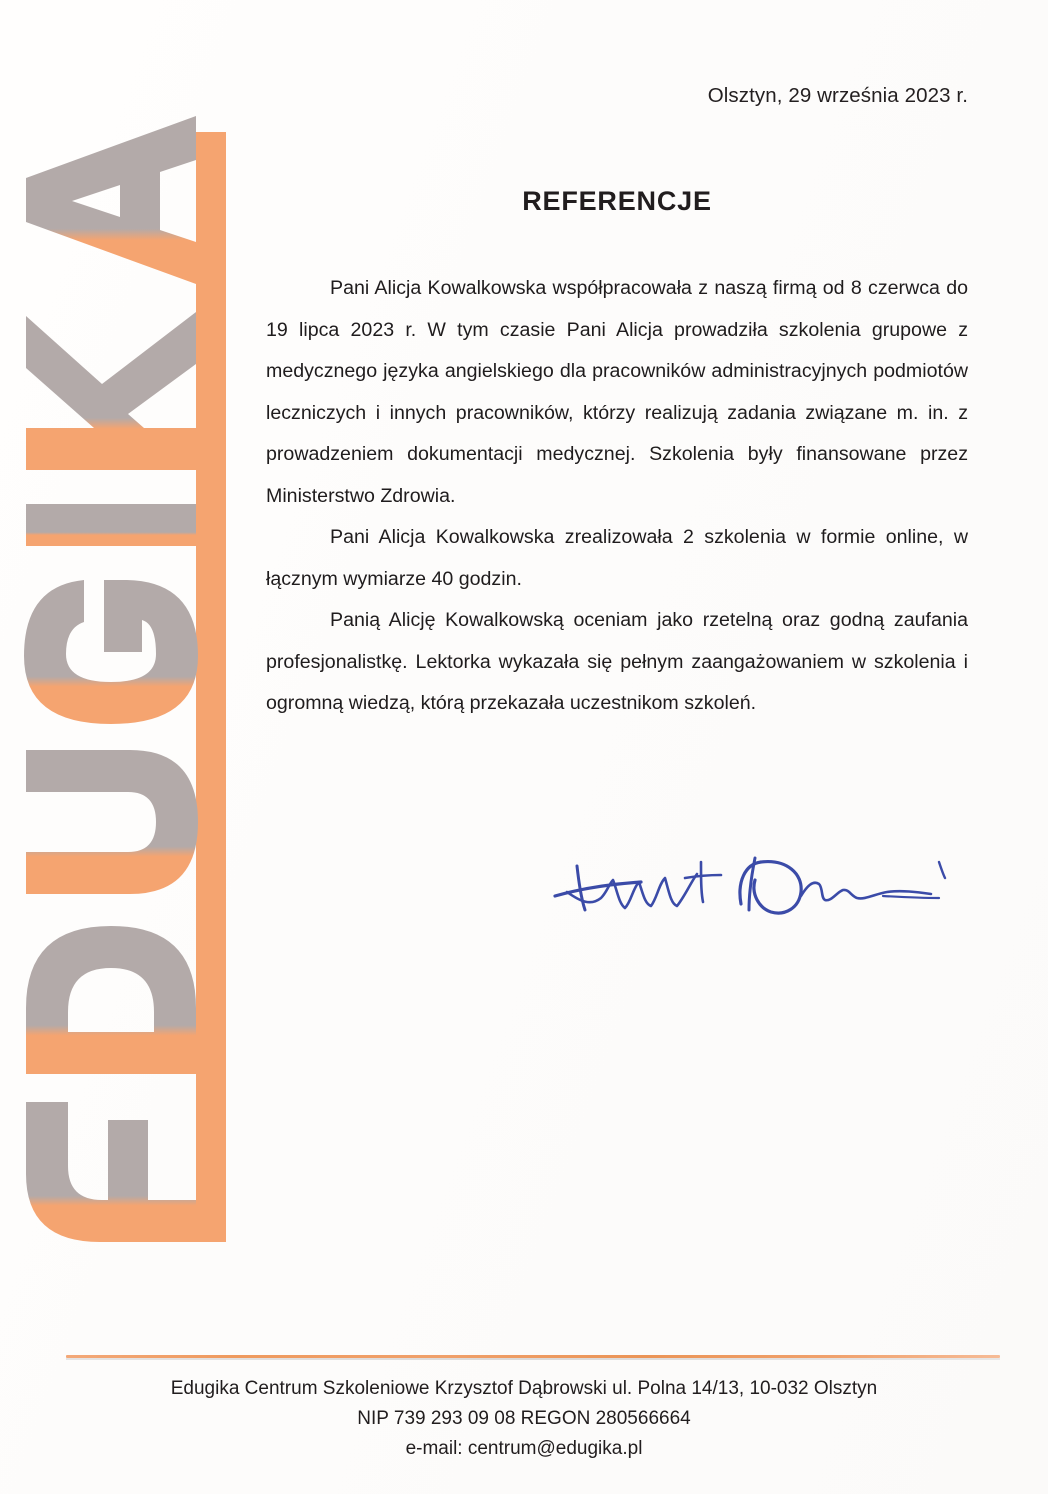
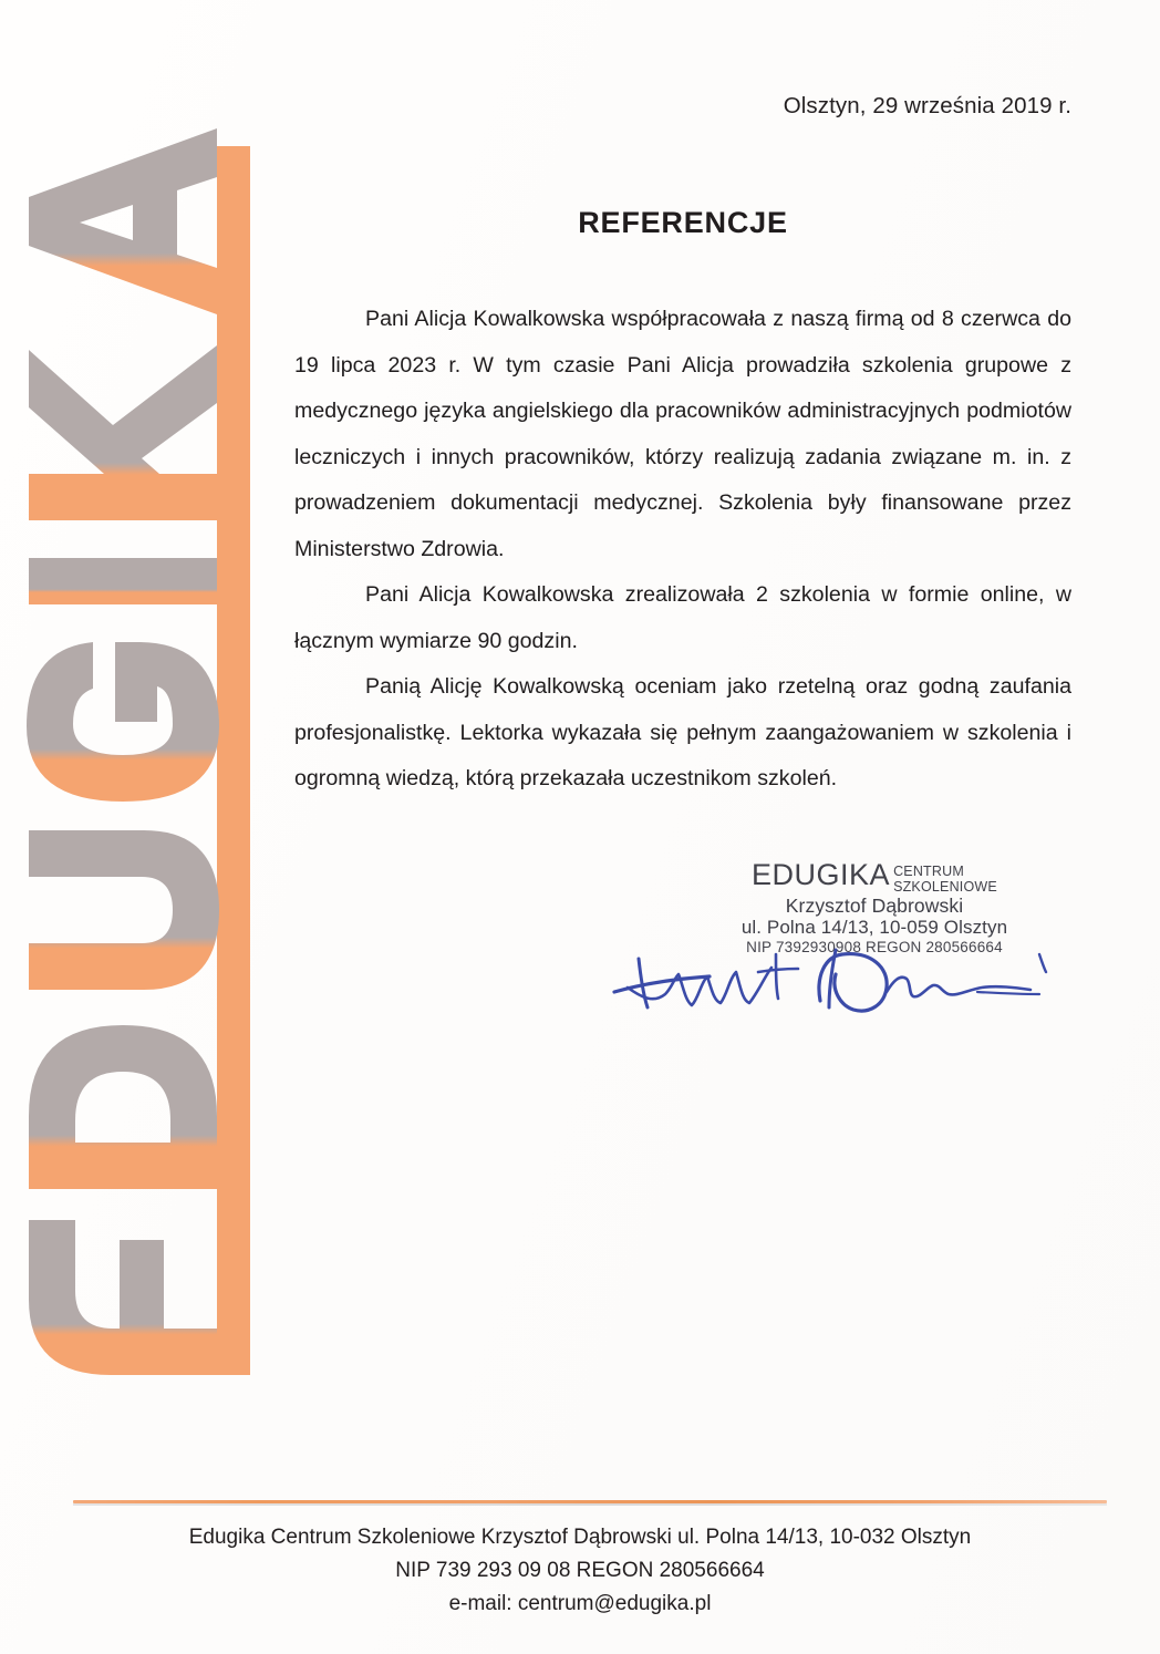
- Olsztyn, 29 września 2023 r.
+ Olsztyn, 29 września 2019 r.
  REFERENCJE
  Pani Alicja Kowalkowska współpracowała z naszą firmą od 8 czerwca do 19 lipca 2023 r. W tym czasie Pani Alicja prowadziła szkolenia grupowe z medycznego języka angielskiego dla pracowników administracyjnych podmiotów leczniczych i innych pracowników, którzy realizują zadania związane m. in. z prowadzeniem dokumentacji medycznej. Szkolenia były finansowane przez Ministerstwo Zdrowia.
- Pani Alicja Kowalkowska zrealizowała 2 szkolenia w formie online, w łącznym wymiarze 40 godzin.
+ Pani Alicja Kowalkowska zrealizowała 2 szkolenia w formie online, w łącznym wymiarze 90 godzin.
  Panią Alicję Kowalkowską oceniam jako rzetelną oraz godną zaufania profesjonalistkę. Lektorka wykazała się pełnym zaangażowaniem w szkolenia i ogromną wiedzą, którą przekazała uczestnikom szkoleń.
+ EDUGIKA
+ CENTRUM
+ SZKOLENIOWE
+ Krzysztof Dąbrowski
+ ul. Polna 14/13, 10-059 Olsztyn
+ NIP 7392930908 REGON 280566664
  Edugika Centrum Szkoleniowe Krzysztof Dąbrowski ul. Polna 14/13, 10-032 Olsztyn
  NIP 739 293 09 08 REGON 280566664
  e-mail: centrum@edugika.pl
